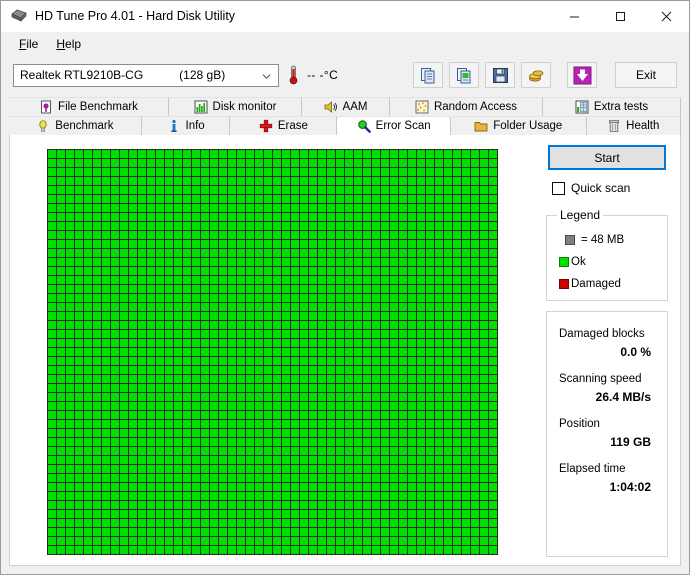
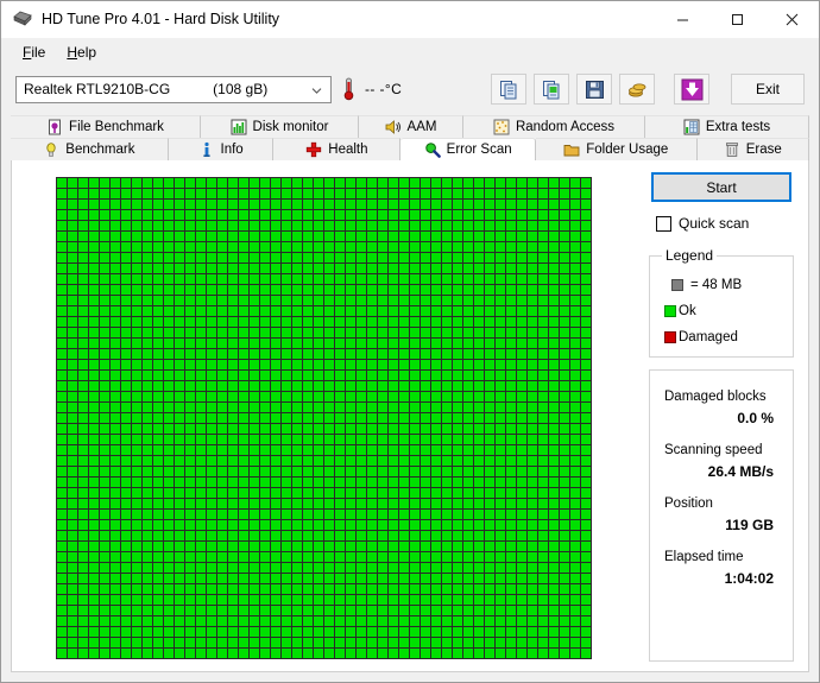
  HD Tune Pro 4.01 - Hard Disk Utility
  File
  Help
  Realtek RTL9210B-CG
- (128 gB)
+ (108 gB)
  -- -°C
  Exit
  File Benchmark
  Disk monitor
  AAM
  Random Access
  Extra tests
  Benchmark
  Info
- Erase
+ Health
  Error Scan
  Folder Usage
- Health
+ Erase
  Start
  Quick scan
  Legend
  = 48 MB
  Ok
  Damaged
  Damaged blocks
  0.0 %
  Scanning speed
  26.4 MB/s
  Position
  119 GB
  Elapsed time
  1:04:02
